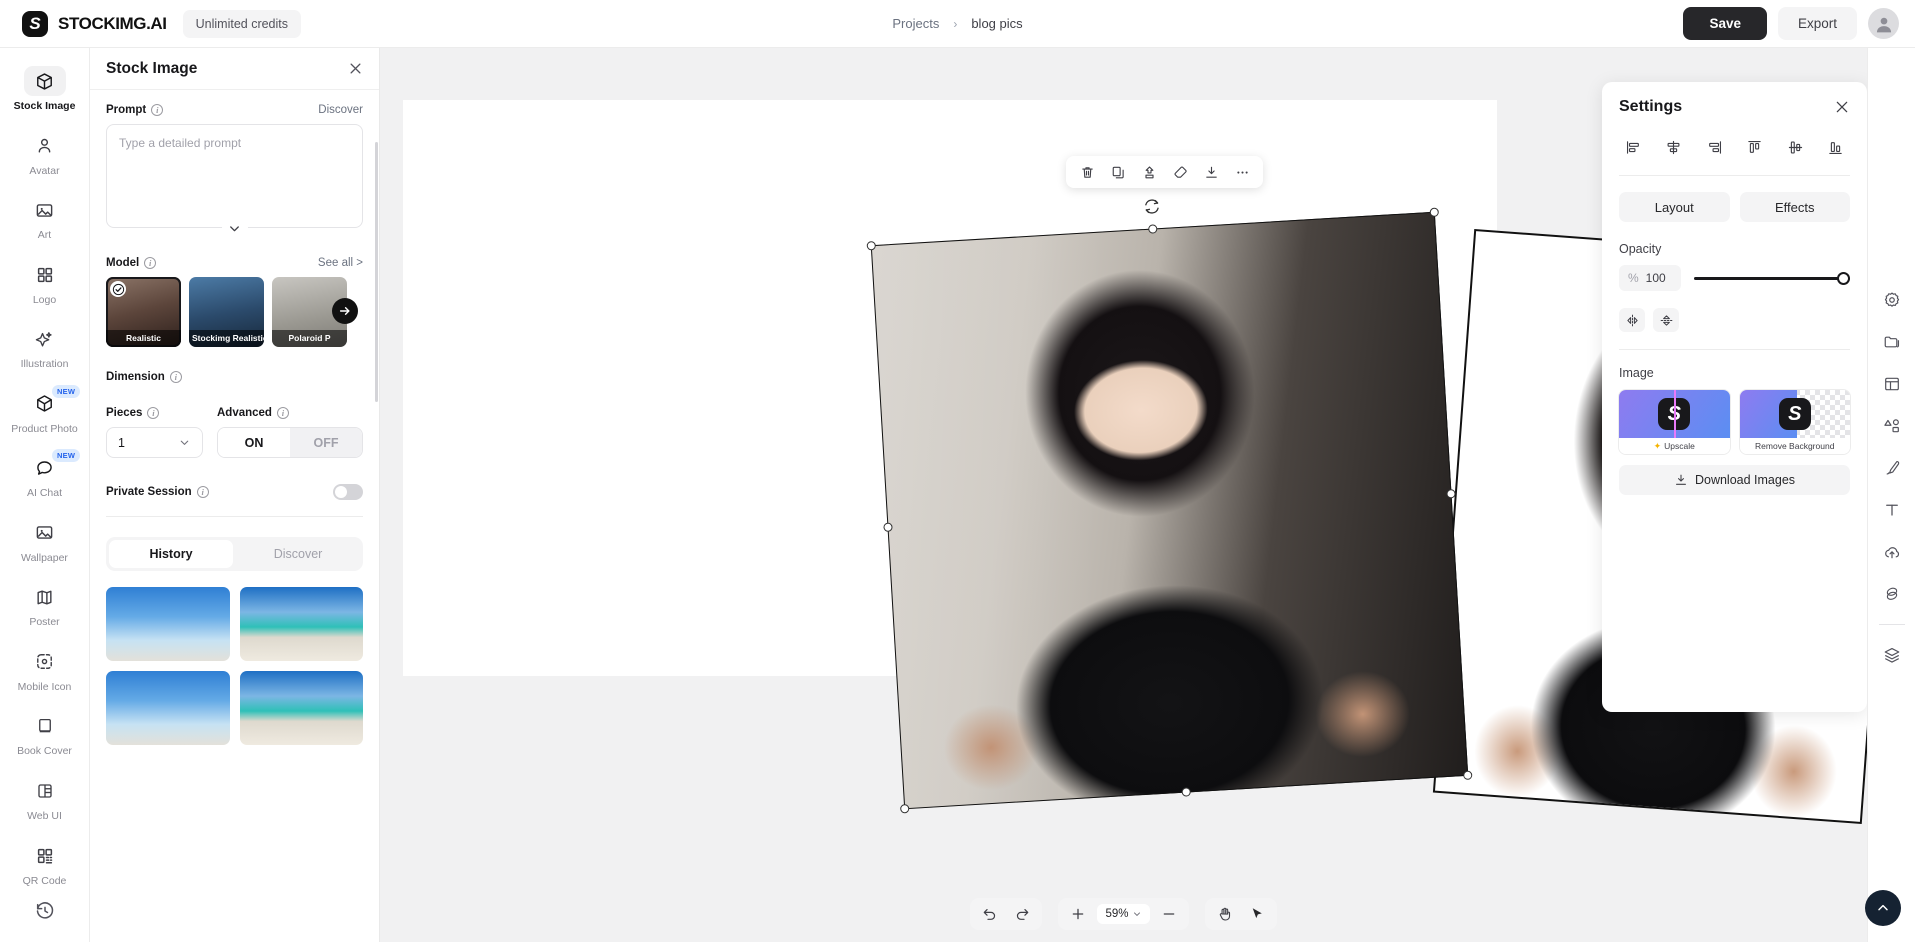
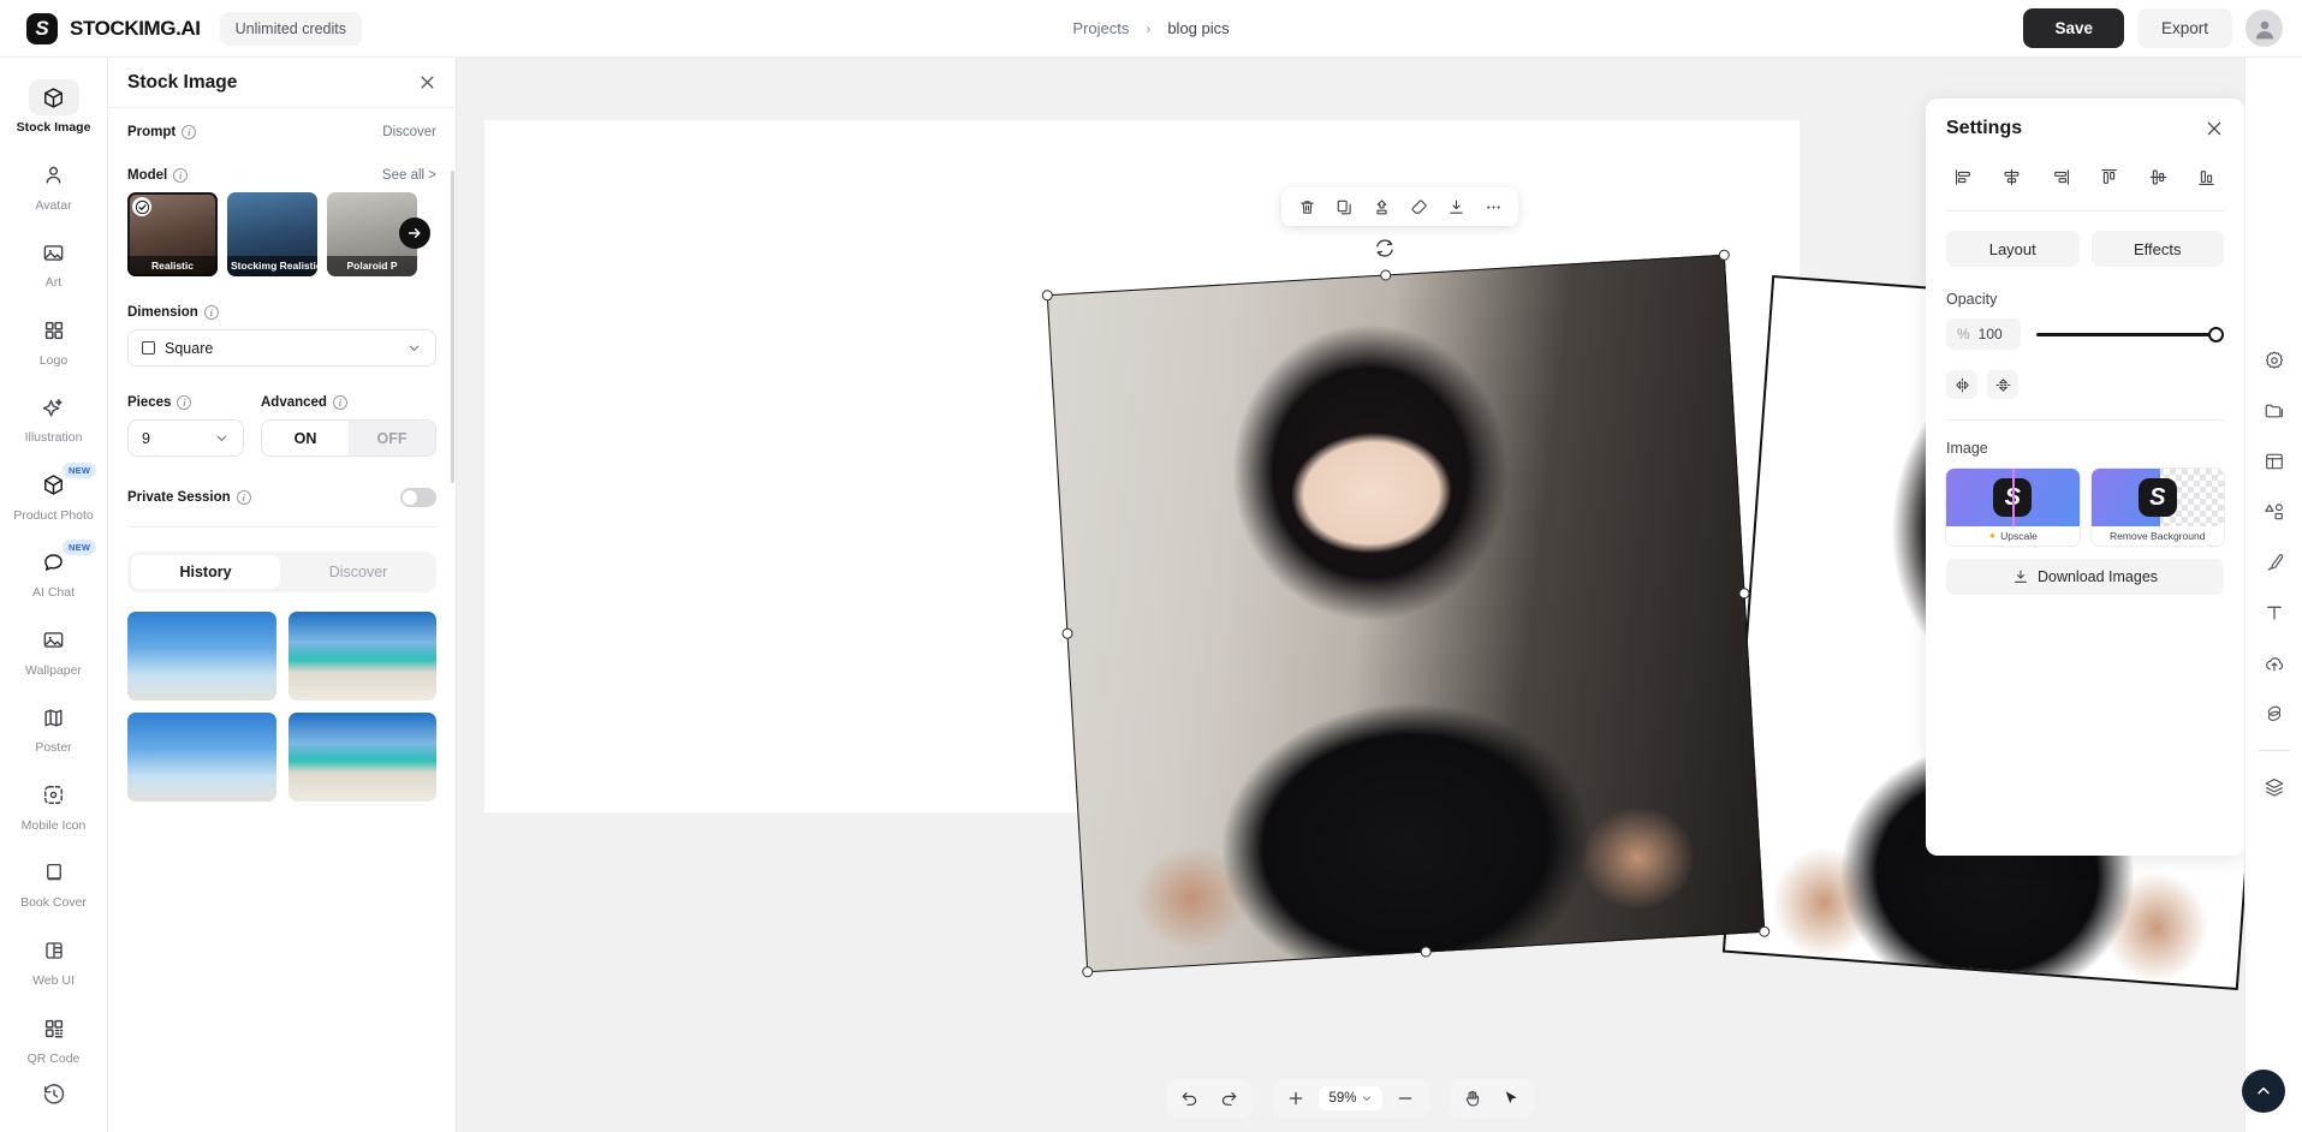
  S
  STOCKIMG.AI
  Unlimited credits
  Projects
  ›
  blog pics
  Save
  Export
  Stock Image
  Avatar
  Art
  Logo
  Illustration
  NEW
  Product Photo
  NEW
  AI Chat
  Wallpaper
  Poster
  Mobile Icon
  Book Cover
  Web UI
  QR Code
  Stock Image
  Prompt
  i
  Discover
- Type a detailed prompt
  Model
  i
  See all >
  Realistic
  Stockimg Realisti
  Polaroid P
  Dimension
  i
+ Square
  Pieces
  i
- 1
+ 9
  Advanced
  i
  ON
  OFF
  Private Session
  i
  History
  Discover
  Settings
  Layout
  Effects
  Opacity
  %
  100
  Image
  ✦
  Upscale
  S
  Remove Background
  Download Images
  59%
